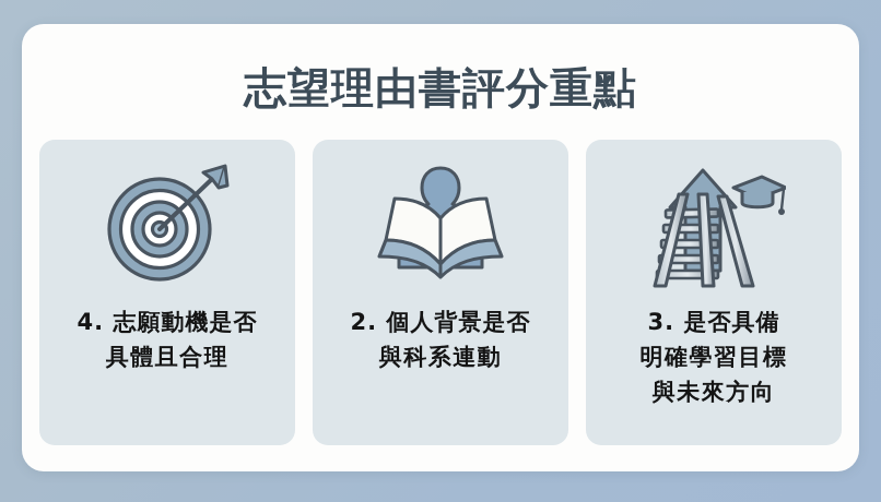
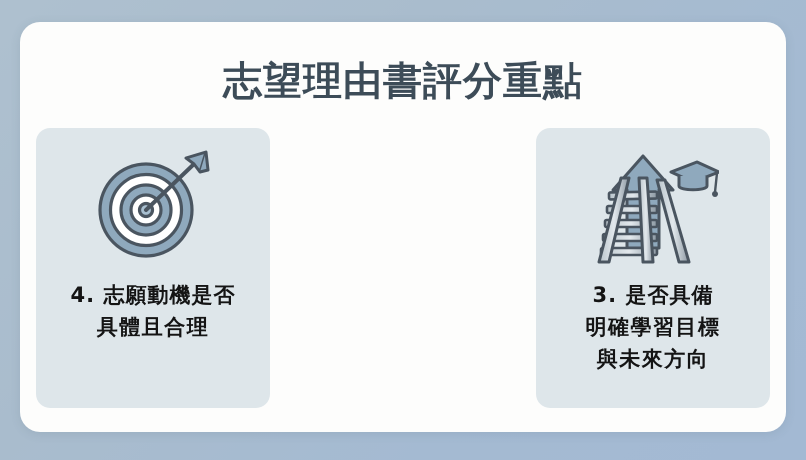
  志望理由書評分重點
  4. 志願動機是否
  具體且合理
- 2. 個人背景是否
- 與科系連動
  3. 是否具備
  明確學習目標
  與未來方向
